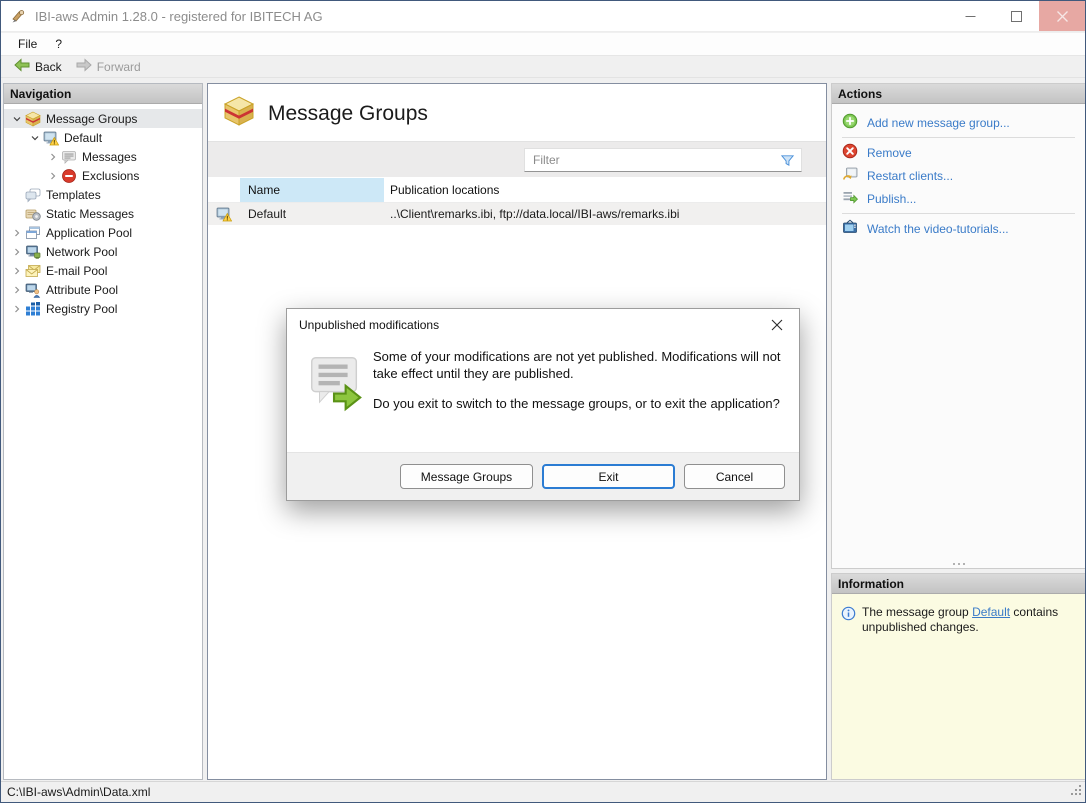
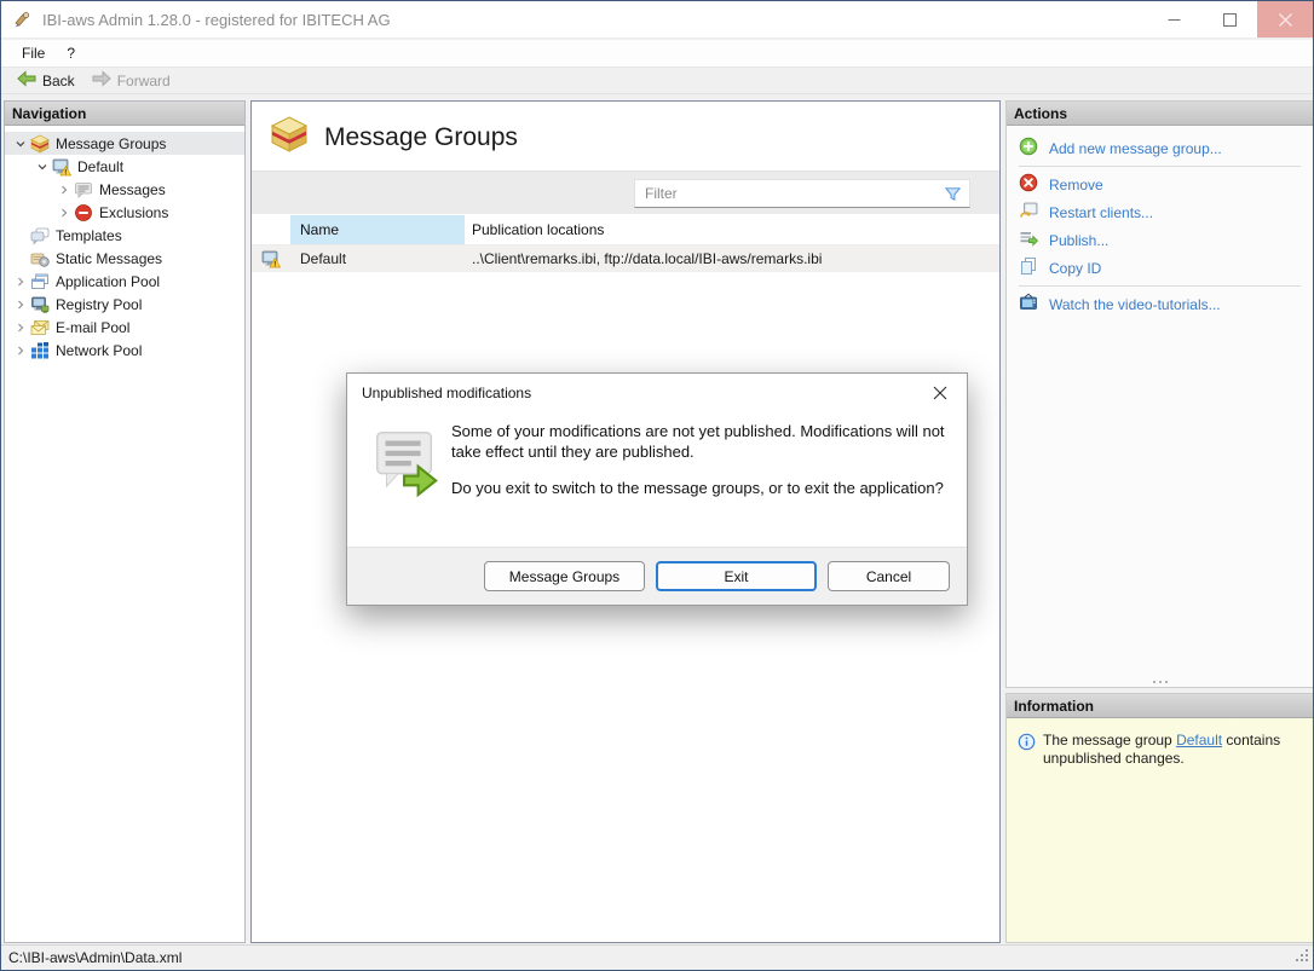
  IBI-aws Admin 1.28.0 - registered for IBITECH AG
  File
  ?
  Back
  Forward
  Navigation
  Message Groups
  Default
  Messages
  Exclusions
  Templates
  Static Messages
  Application Pool
- Network Pool
+ Registry Pool
  E-mail Pool
- Attribute Pool
- Registry Pool
+ Network Pool
  Message Groups
  Filter
  Name
  Publication locations
  Default
  ..\Client\remarks.ibi, ftp://data.local/IBI-aws/remarks.ibi
  Actions
  Add new message group...
  Remove
  Restart clients...
  Publish...
+ Copy ID
  Watch the video-tutorials...
  Information
  The message group Default contains unpublished changes.
  C:\IBI-aws\Admin\Data.xml
  Unpublished modifications
  Some of your modifications are not yet published. Modifications will not take effect until they are published.
  Do you exit to switch to the message groups, or to exit the application?
  Message Groups
  Exit
  Cancel
